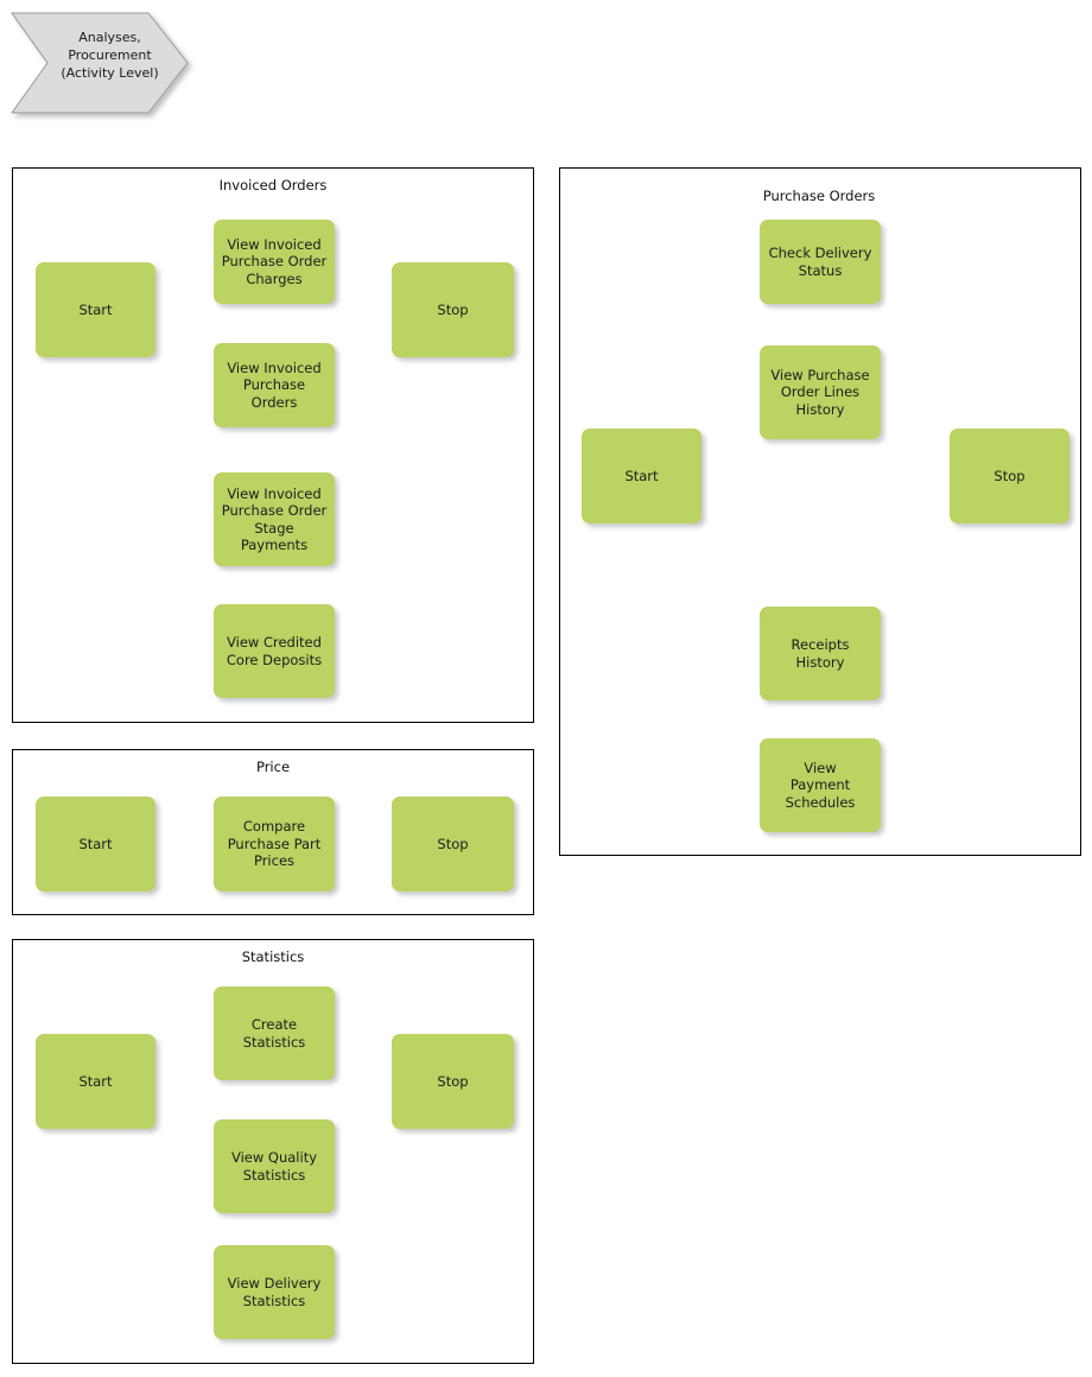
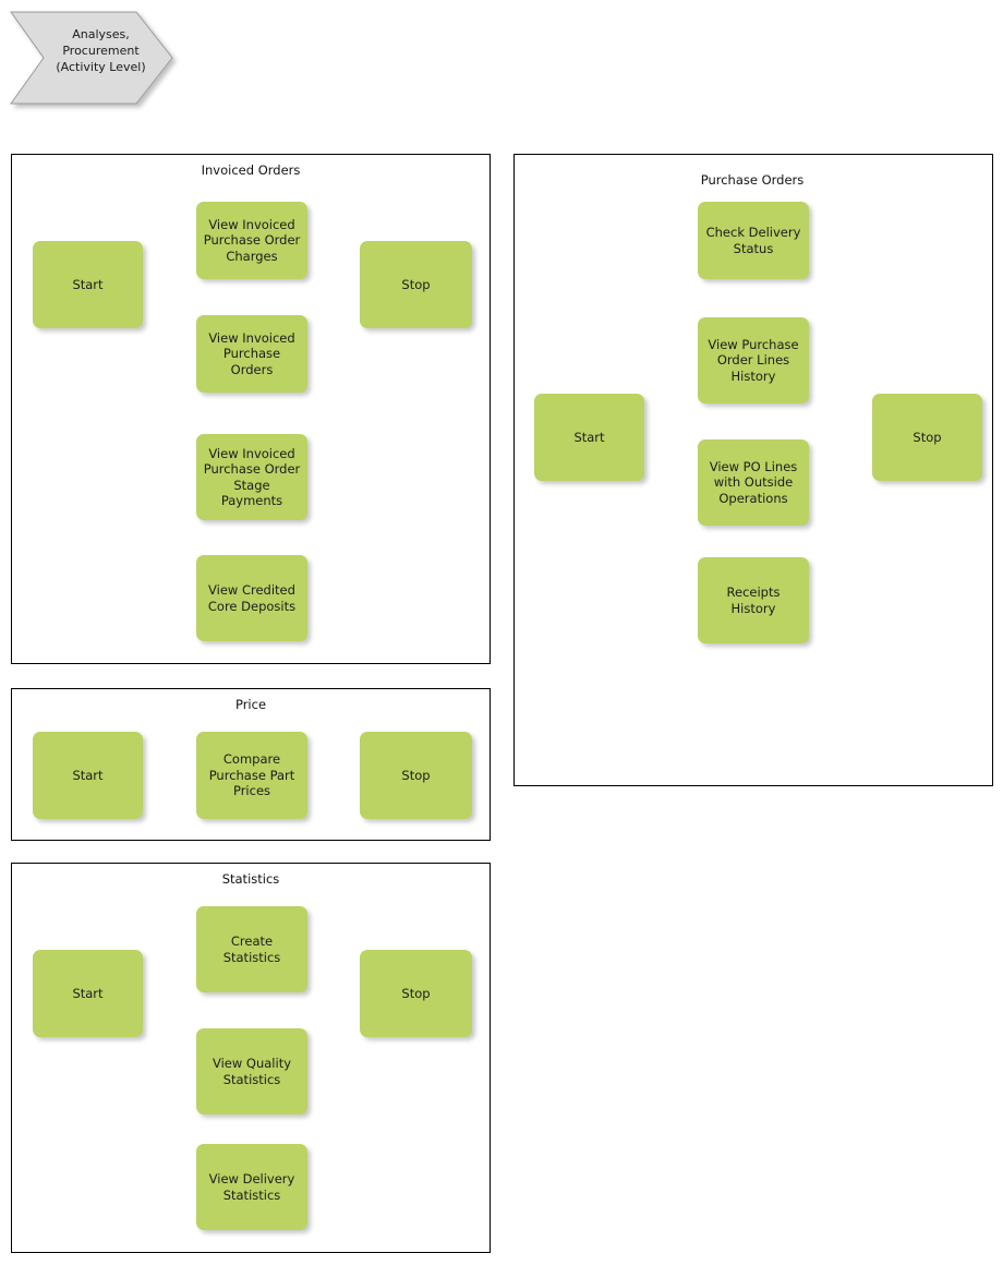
  Analyses,
  Procurement
  (Activity Level)
  Invoiced Orders
  Start
  View Invoiced
  Purchase Order
  Charges
  View Invoiced
  Purchase Orders
  View Invoiced
  Purchase Order
  Stage Payments
  View Credited
  Core Deposits
  Stop
  Purchase Orders
  Start
  Check Delivery
  Status
  View Purchase
  Order Lines
  History
+ View PO Lines
+ with Outside
+ Operations
  Receipts History
- View
- Payment
- Schedules
  Stop
  Price
  Start
  Compare
  Purchase Part
  Prices
  Stop
  Statistics
  Start
  Create
  Statistics
  View Quality
  Statistics
  View Delivery
  Statistics
  Stop
